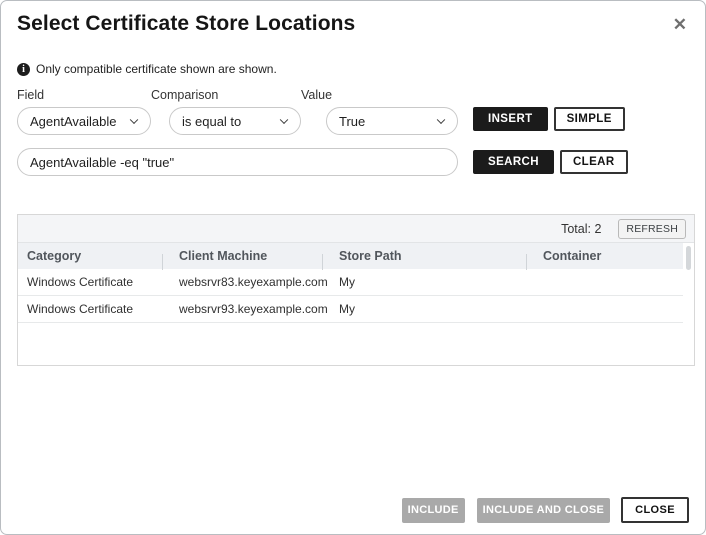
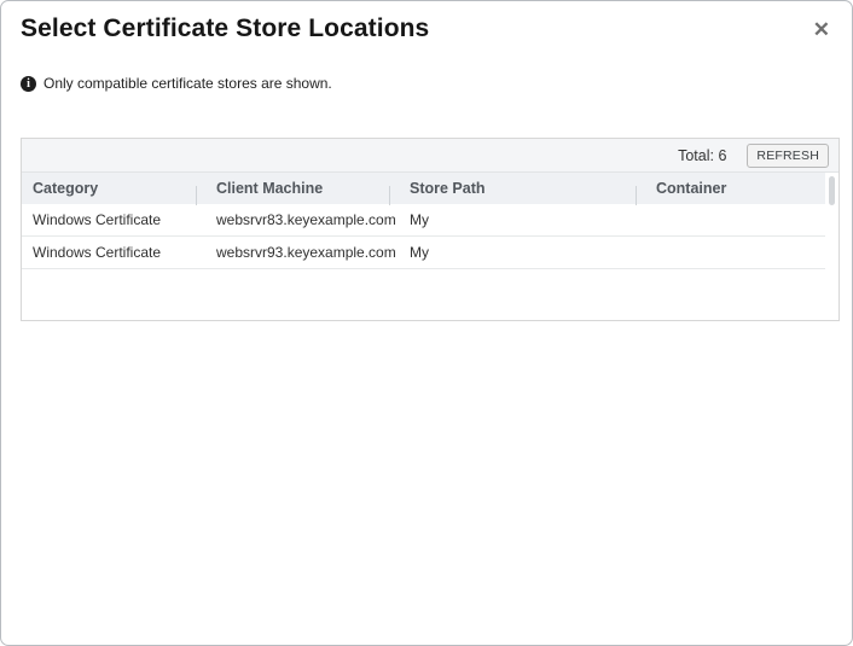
  Select Certificate Store Locations
  ✕
  i
- Only compatible certificate shown are shown.
+ Only compatible certificate stores are shown.
- Field
- AgentAvailable
- Comparison
- is equal to
- Value
- True
- INSERT
- SIMPLE
- AgentAvailable -eq "true"
- SEARCH
- CLEAR
- Total: 2
+ Total: 6
  REFRESH
  Category
  Client Machine
  Store Path
  Container
  Windows Certificate
  websrvr83.keyexample.com
  My
  Windows Certificate
  websrvr93.keyexample.com
  My
- INCLUDE
- INCLUDE AND CLOSE
- CLOSE
